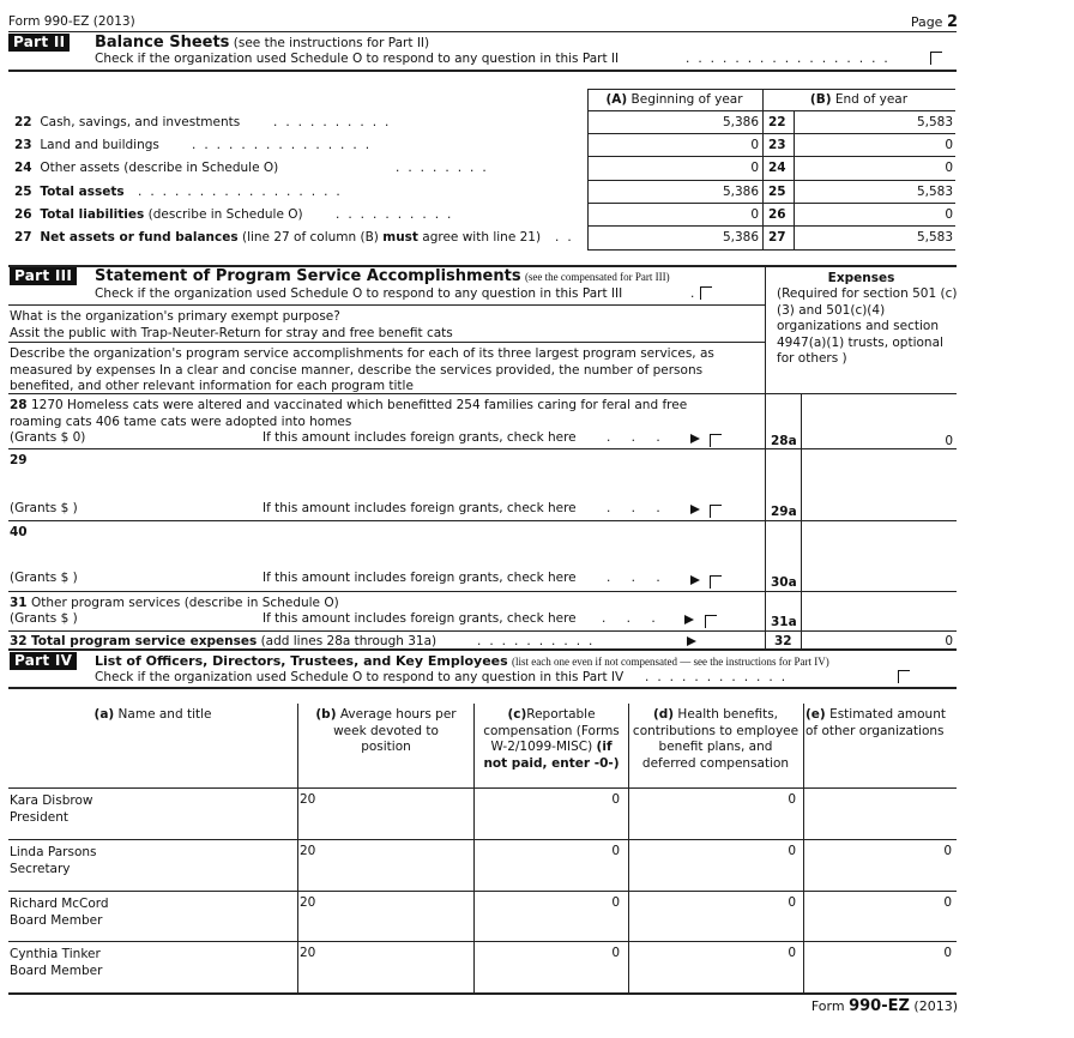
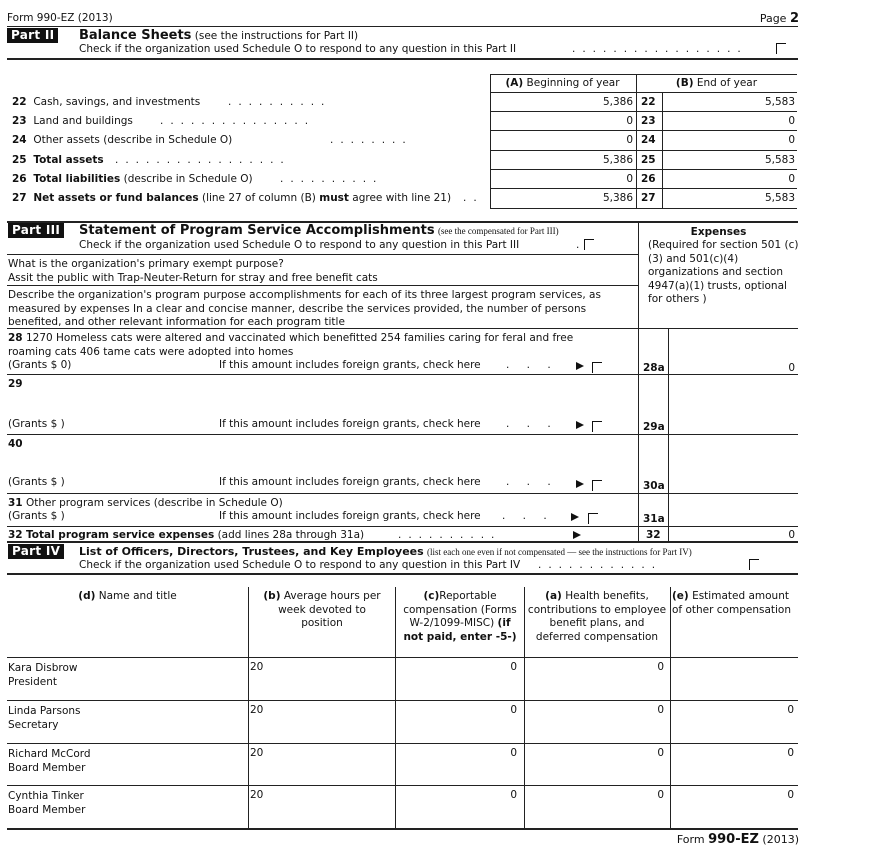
  Form 990-EZ (2013)
  Page 2
  Part II
  Balance Sheets (see the instructions for Part II)
  Check if the organization used Schedule O to respond to any question in this Part II
  .................
  (A) Beginning of year
  (B) End of year
  22 Cash, savings, and investments
  ..........
  5,386
  22
  5,583
  23 Land and buildings
  ...............
  0
  23
  0
  24 Other assets (describe in Schedule O)
  ........
  0
  24
  0
  25 Total assets
  .................
  5,386
  25
  5,583
  26 Total liabilities (describe in Schedule O)
  ..........
  0
  26
  0
  27 Net assets or fund balances (line 27 of column (B) must agree with line 21)
  ..
  5,386
  27
  5,583
  Part III
  Statement of Program Service Accomplishments (see the compensated for Part III)
  Check if the organization used Schedule O to respond to any question in this Part III
  .
  Expenses
  (Required for section 501 (c)(3) and 501(c)(4) organizations and section 4947(a)(1) trusts, optional for others )
  What is the organization's primary exempt purpose?
  Assit the public with Trap-Neuter-Return for stray and free benefit cats
- Describe the organization's program service accomplishments for each of its three largest program services, as measured by expenses In a clear and concise manner, describe the services provided, the number of persons benefited, and other relevant information for each program title
+ Describe the organization's program purpose accomplishments for each of its three largest program services, as measured by expenses In a clear and concise manner, describe the services provided, the number of persons benefited, and other relevant information for each program title
  28 1270 Homeless cats were altered and vaccinated which benefitted 254 families caring for feral and free roaming cats 406 tame cats were adopted into homes
  (Grants $ 0)
  If this amount includes foreign grants, check here
  . . .
  28a
  0
  29
  (Grants $ )
  If this amount includes foreign grants, check here
  . . .
  29a
  40
  (Grants $ )
  If this amount includes foreign grants, check here
  . . .
  30a
  31 Other program services (describe in Schedule O)
  (Grants $ )
  If this amount includes foreign grants, check here
  . . .
  31a
  32 Total program service expenses (add lines 28a through 31a)
  ..........
  32
  0
  Part IV
  List of Officers, Directors, Trustees, and Key Employees (list each one even if not compensated — see the instructions for Part IV)
  Check if the organization used Schedule O to respond to any question in this Part IV
  ............
- (a) Name and title
+ (d) Name and title
  (b) Average hours per week devoted to position
- (c)Reportable compensation (Forms W-2/1099-MISC) (if not paid, enter -0-)
+ (c)Reportable compensation (Forms W-2/1099-MISC) (if not paid, enter -5-)
- (d) Health benefits, contributions to employee benefit plans, and deferred compensation
+ (a) Health benefits, contributions to employee benefit plans, and deferred compensation
- (e) Estimated amount of other organizations
+ (e) Estimated amount of other compensation
  Kara Disbrow
  President
  20
  0
  0
  Linda Parsons
  Secretary
  20
  0
  0
  0
  Richard McCord
  Board Member
  20
  0
  0
  0
  Cynthia Tinker
  Board Member
  20
  0
  0
  0
  Form 990-EZ (2013)
